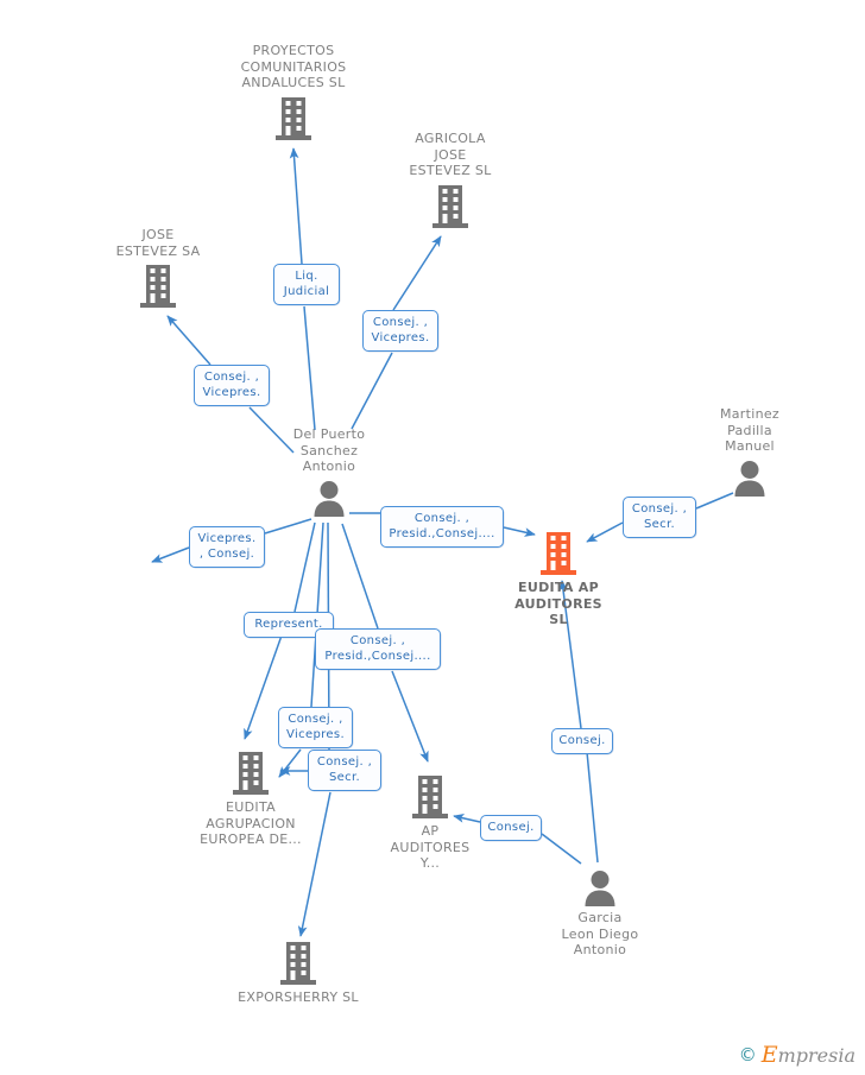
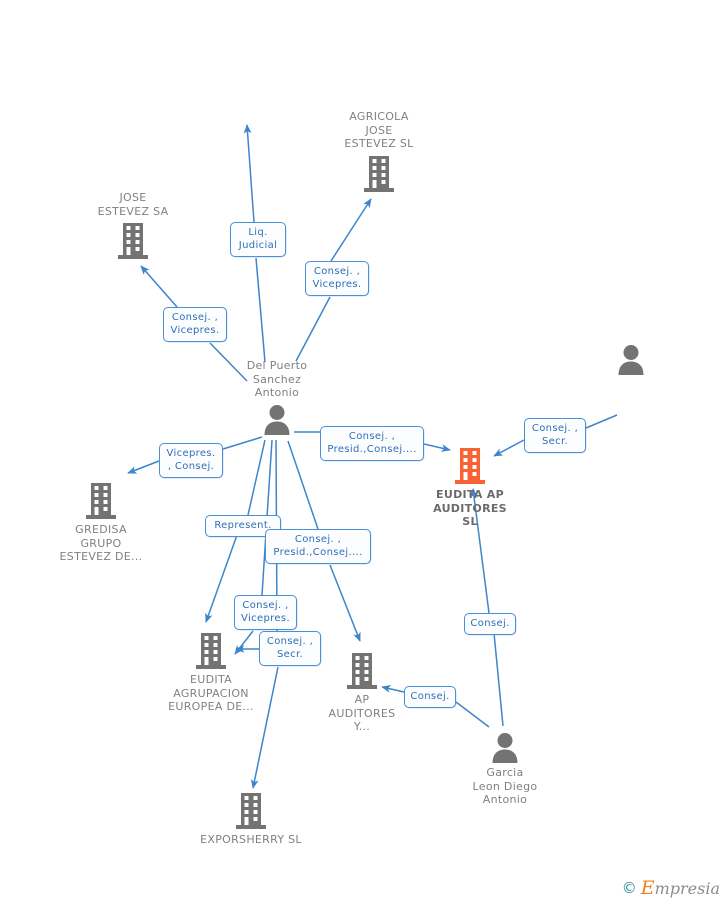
- PROYECTOS
- COMUNITARIOS
- ANDALUCES SL
  AGRICOLA
  JOSE
  ESTEVEZ SL
  JOSE
  ESTEVEZ SA
  Del Puerto
  Sanchez
  Antonio
- Martinez
- Padilla
- Manuel
  EUDITA AP
  AUDITORES
  SL
+ GREDISA
+ GRUPO
+ ESTEVEZ DE...
  EUDITA
  AGRUPACION
  EUROPEA DE...
  AP
  AUDITORES
  Y...
  Garcia
  Leon Diego
  Antonio
  EXPORSHERRY SL
  Liq.
  Judicial
  Consej. ,
  Vicepres.
  Consej. ,
  Vicepres.
  Consej. ,
  Presid.,Consej....
  Consej. ,
  Secr.
  Vicepres.
  , Consej.
  Represent.
  Consej. ,
  Presid.,Consej....
  Consej. ,
  Vicepres.
  Consej. ,
  Secr.
  Consej.
  Consej.
  ©
  Empresia
